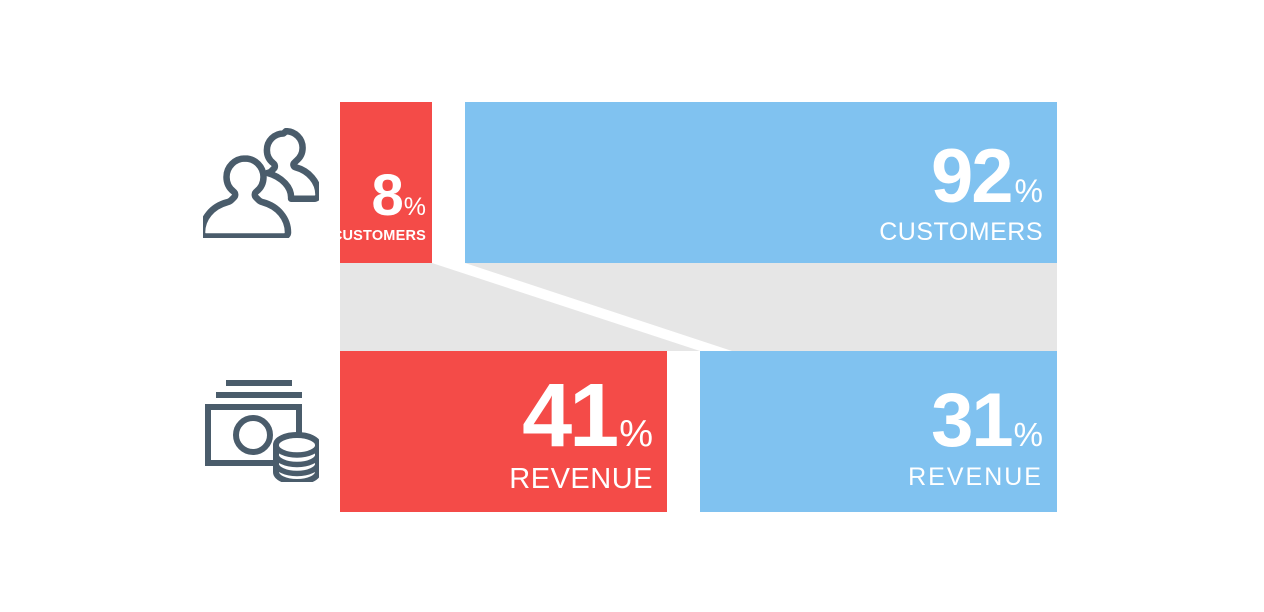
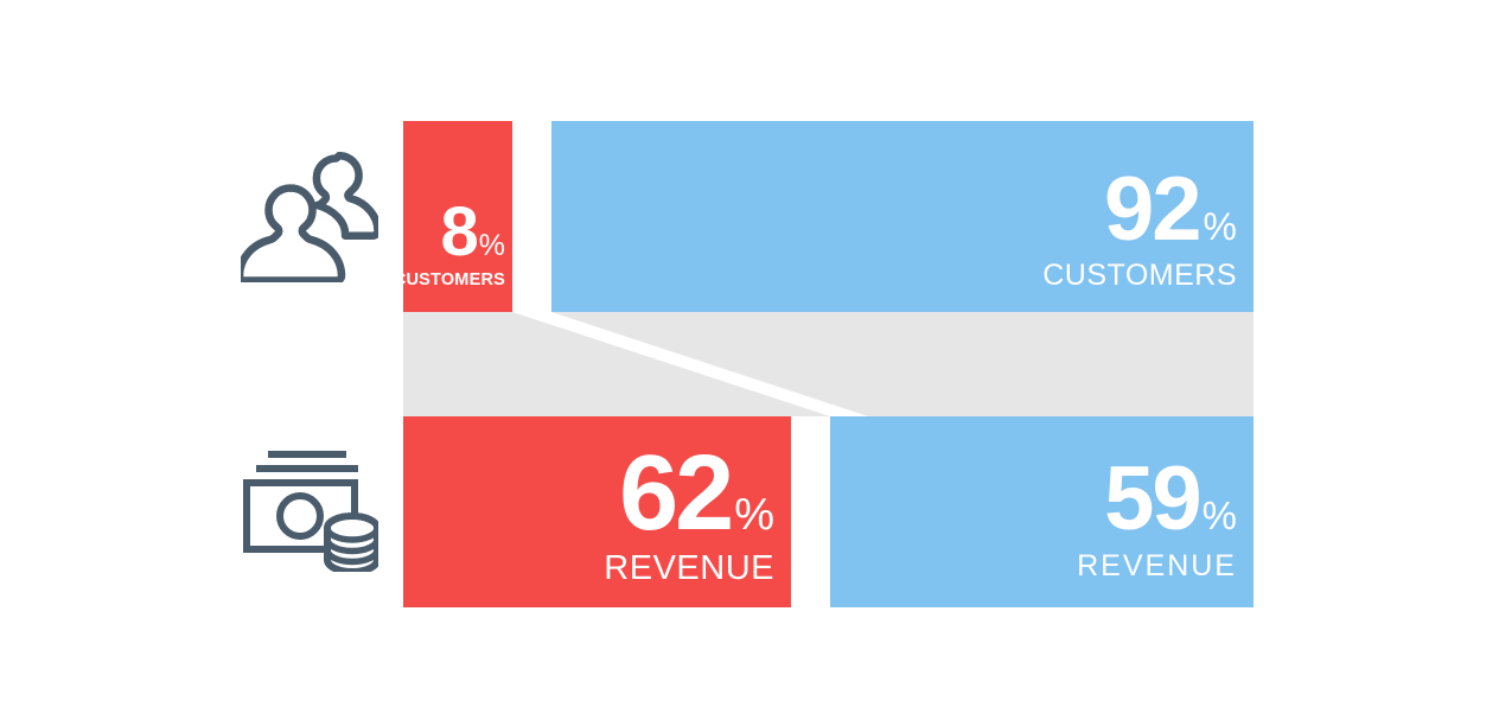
  8%
  CUSTOMERS
  92%
  CUSTOMERS
- 41%
+ 62%
  REVENUE
- 31%
+ 59%
  REVENUE
